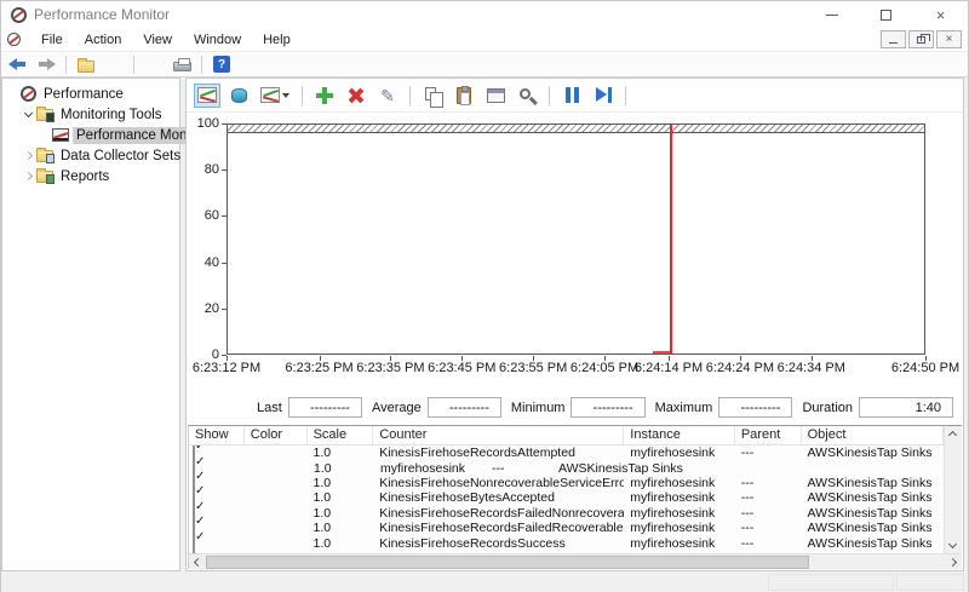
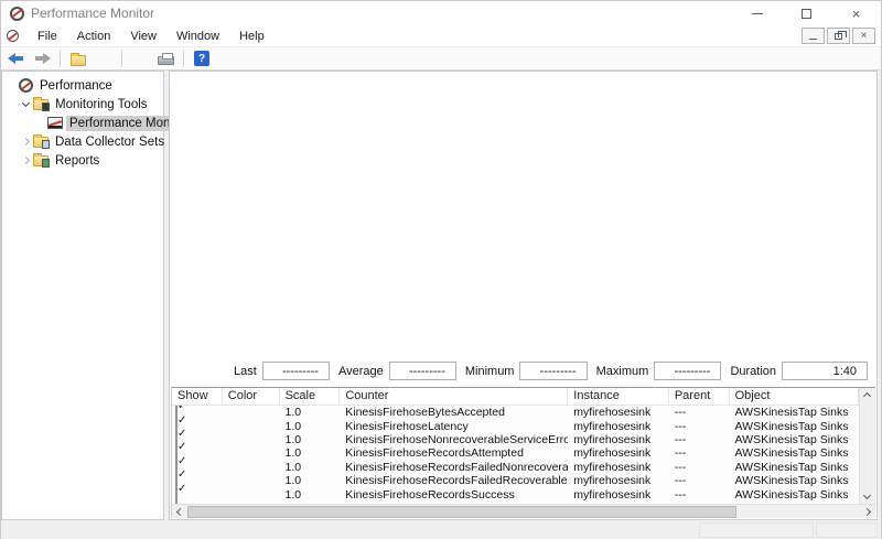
  Performance Monitor
  ×
  File
  Action
  View
  Window
  Help
  ×
  ?
  Performance
  Monitoring Tools
  Performance Mon
  Data Collector Sets
  Reports
- ✎
- 100
- 80
- 60
- 40
- 20
- 0
- 6:23:12 PM
- 6:23:25 PM
- 6:23:35 PM
- 6:23:45 PM
- 6:23:55 PM
- 6:24:05 PM
- 6:24:14 PM
- 6:24:24 PM
- 6:24:34 PM
- 6:24:50 PM
  Last
  ---------
  Average
  ---------
  Minimum
  ---------
  Maximum
  ---------
  Duration
  1:40
  Show
  Color
  Scale
  Counter
  Instance
  Parent
  Object
  1.0
- KinesisFirehoseRecordsAttempted
+ KinesisFirehoseBytesAccepted
  myfirehosesink
  ---
  AWSKinesisTap Sinks
  1.0
+ KinesisFirehoseLatency
  myfirehosesink
  ---
  AWSKinesisTap Sinks
  1.0
  KinesisFirehoseNonrecoverableServiceErro
  myfirehosesink
  ---
  AWSKinesisTap Sinks
  1.0
- KinesisFirehoseBytesAccepted
+ KinesisFirehoseRecordsAttempted
  myfirehosesink
  ---
  AWSKinesisTap Sinks
  1.0
  KinesisFirehoseRecordsFailedNonrecovera
  myfirehosesink
  ---
  AWSKinesisTap Sinks
  1.0
  KinesisFirehoseRecordsFailedRecoverable
  myfirehosesink
  ---
  AWSKinesisTap Sinks
  1.0
  KinesisFirehoseRecordsSuccess
  myfirehosesink
  ---
  AWSKinesisTap Sinks
